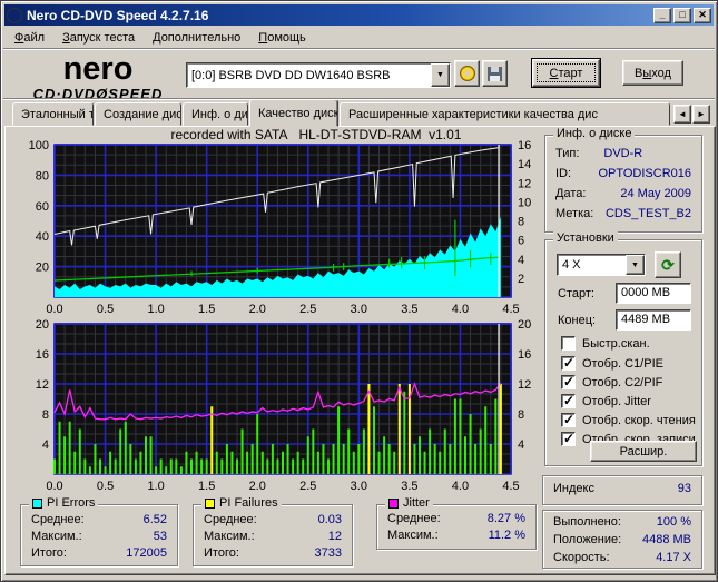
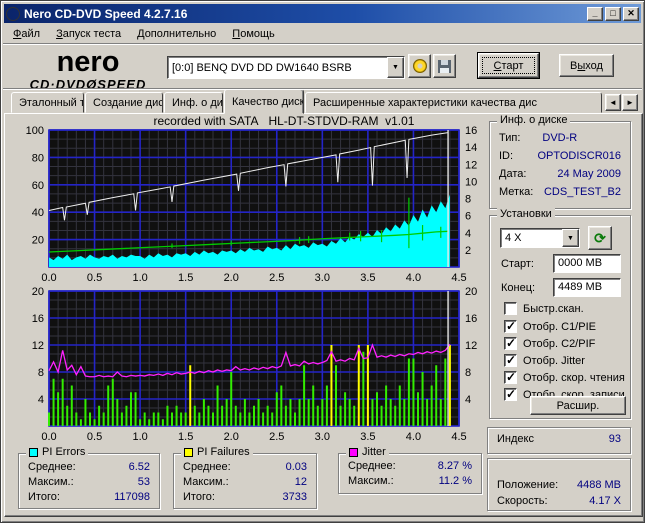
  Nero CD-DVD Speed 4.2.7.16
  _
  □
  ✕
  Файл
  Запуск теста
  Дополнительно
  Помощь
  nero
  CD·DVDØSPEED
- [0:0] BSRB DVD DD DW1640 BSRB
+ [0:0] BENQ DVD DD DW1640 BSRB
  С
  тарт
  В
  ы
  ход
  Эталонный т
  Создание дис
  Инф. о ди
  Качество диск
  Расширенные характеристики качества дис
  ◄
  ►
  20
  40
  60
  80
  100
  2
  4
  6
  8
  10
  12
  14
  16
  0.0
  0.5
  1.0
  1.5
  2.0
  2.5
  3.0
  3.5
  4.0
  4.5
  recorded with SATA HL-DT-STDVD-RAM v1.01
  4
  8
  12
  16
  20
  4
  8
  12
  16
  20
  0.0
  0.5
  1.0
  1.5
  2.0
  2.5
  3.0
  3.5
  4.0
  4.5
  Инф. о диске
  Тип:
  DVD-R
  ID:
  OPTODISCR016
  Дата:
  24 May 2009
  Метка:
  CDS_TEST_B2
  Установки
  4 X
  ⟳
  Старт:
  0000 MB
  Конец:
  4489 MB
  Быстр.скан.
  Отобр. C1/PIE
  Отобр. C2/PIF
  Отобр. Jitter
  Отобр. скор. чтения
  Отобр. скор. записи
  Расшир.
  Индекс
  93
- Выполнено:
- 100 %
  Положение:
  4488 MB
  Скорость:
  4.17 X
  PI Errors
  Среднее:
  6.52
  Максим.:
  53
  Итого:
- 172005
+ 117098
  PI Failures
  Среднее:
  0.03
  Максим.:
  12
  Итого:
  3733
  Jitter
  Среднее:
  8.27 %
  Максим.:
  11.2 %
